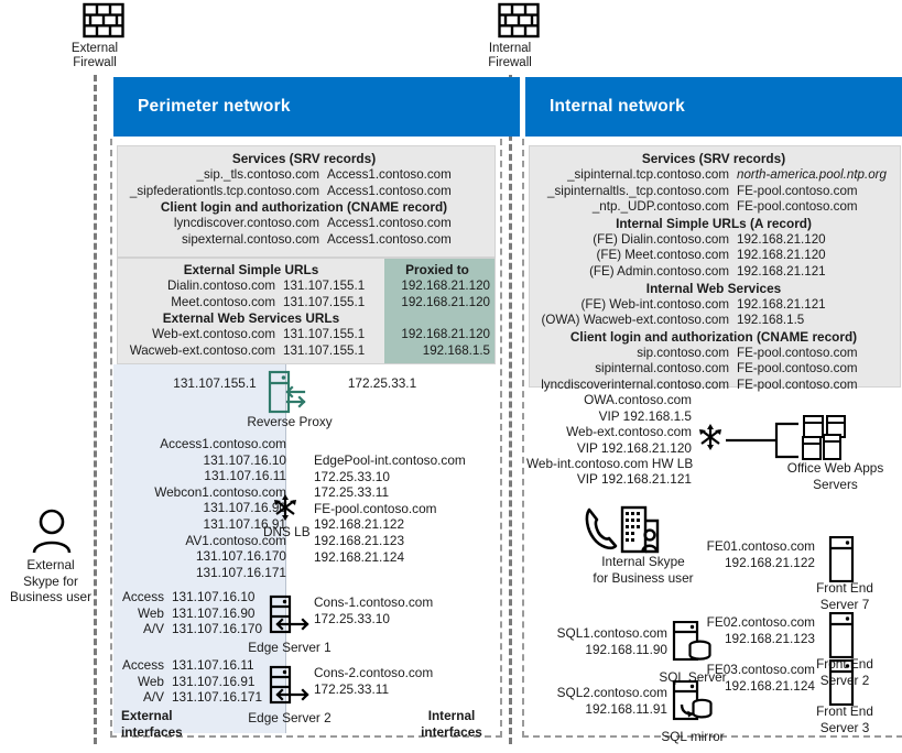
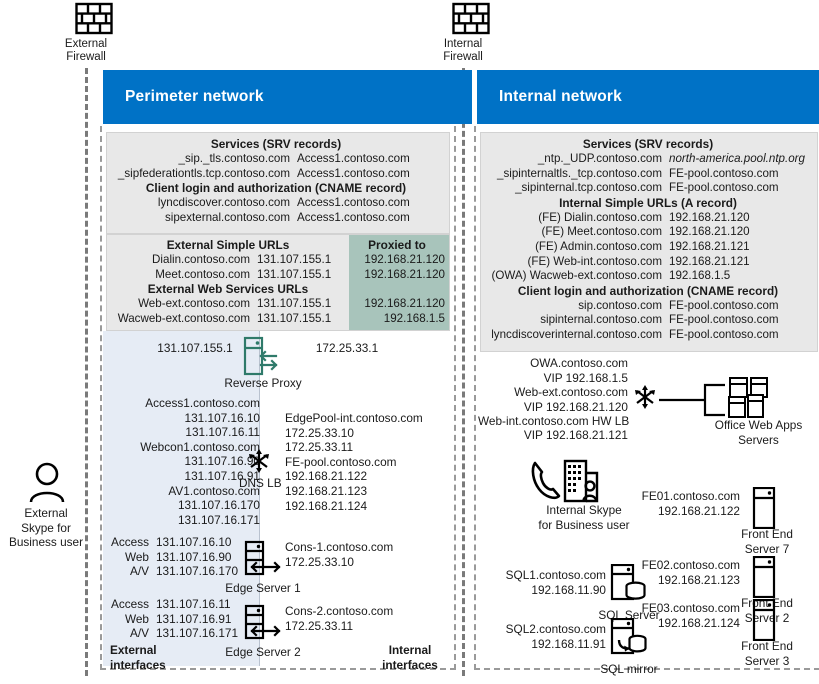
  External
  Firewall
  Internal
  Firewall
  Perimeter network
  Services (SRV records)
  _sip._tls.contoso.com
  Access1.contoso.com
  _sipfederationtls.tcp.contoso.com
  Access1.contoso.com
  Client login and authorization (CNAME record)
  lyncdiscover.contoso.com
  Access1.contoso.com
  sipexternal.contoso.com
  Access1.contoso.com
  External Simple URLs
  Dialin.contoso.com
  131.107.155.1
  Meet.contoso.com
  131.107.155.1
  External Web Services URLs
  Web-ext.contoso.com
  131.107.155.1
  Wacweb-ext.contoso.com
  131.107.155.1
  Proxied to
  192.168.21.120
  192.168.21.120
  192.168.21.120
  192.168.1.5
  131.107.155.1
  172.25.33.1
  Reverse Proxy
  Access1.contoso.com
  131.107.16.10
  131.107.16.11
  Webcon1.contoso.com
  131.107.16.9
  131.107.16.91
  AV1.contoso.com
  131.107.16.170
  131.107.16.171
  EdgePool-int.contoso.com
  172.25.33.10
  172.25.33.11
  FE-pool.contoso.com
  192.168.21.122
  192.168.21.123
  192.168.21.124
  DNS LB
  Access
  131.107.16.10
  Web
  131.107.16.90
  A/V
  131.107.16.170
  Cons-1.contoso.com
  172.25.33.10
  Edge Server 1
  Access
  131.107.16.11
  Web
  131.107.16.91
  A/V
  131.107.16.171
  Cons-2.contoso.com
  172.25.33.11
  Edge Server 2
  External
  interfaces
  Internal
  interfaces
  Internal network
  Services (SRV records)
- _sipinternal.tcp.contoso.com
+ _ntp._UDP.contoso.com
  north-america.pool.ntp.org
  _sipinternaltls._tcp.contoso.com
  FE-pool.contoso.com
- _ntp._UDP.contoso.com
+ _sipinternal.tcp.contoso.com
  FE-pool.contoso.com
  Internal Simple URLs (A record)
  (FE) Dialin.contoso.com
  192.168.21.120
  (FE) Meet.contoso.com
  192.168.21.120
  (FE) Admin.contoso.com
  192.168.21.121
- Internal Web Services
  (FE) Web-int.contoso.com
  192.168.21.121
  (OWA) Wacweb-ext.contoso.com
  192.168.1.5
  Client login and authorization (CNAME record)
  sip.contoso.com
  FE-pool.contoso.com
  sipinternal.contoso.com
  FE-pool.contoso.com
  lyncdiscoverinternal.contoso.com
  FE-pool.contoso.com
  OWA.contoso.com
  VIP 192.168.1.5
  Web-ext.contoso.com
  VIP 192.168.21.120
  Web-int.contoso.com HW LB
  VIP 192.168.21.121
  Office Web Apps
  Servers
  Internal Skype
  for Business user
  FE01.contoso.com
  192.168.21.122
  Front End
  Server 7
  FE02.contoso.com
  192.168.21.123
  Front End
  Server 2
  FE03.contoso.com
  192.168.21.124
  Front End
  Server 3
  SQL1.contoso.com
  192.168.11.90
  SQL Server
  SQL2.contoso.com
  192.168.11.91
  SQL mirror
  External
  Skype for
  Business user
